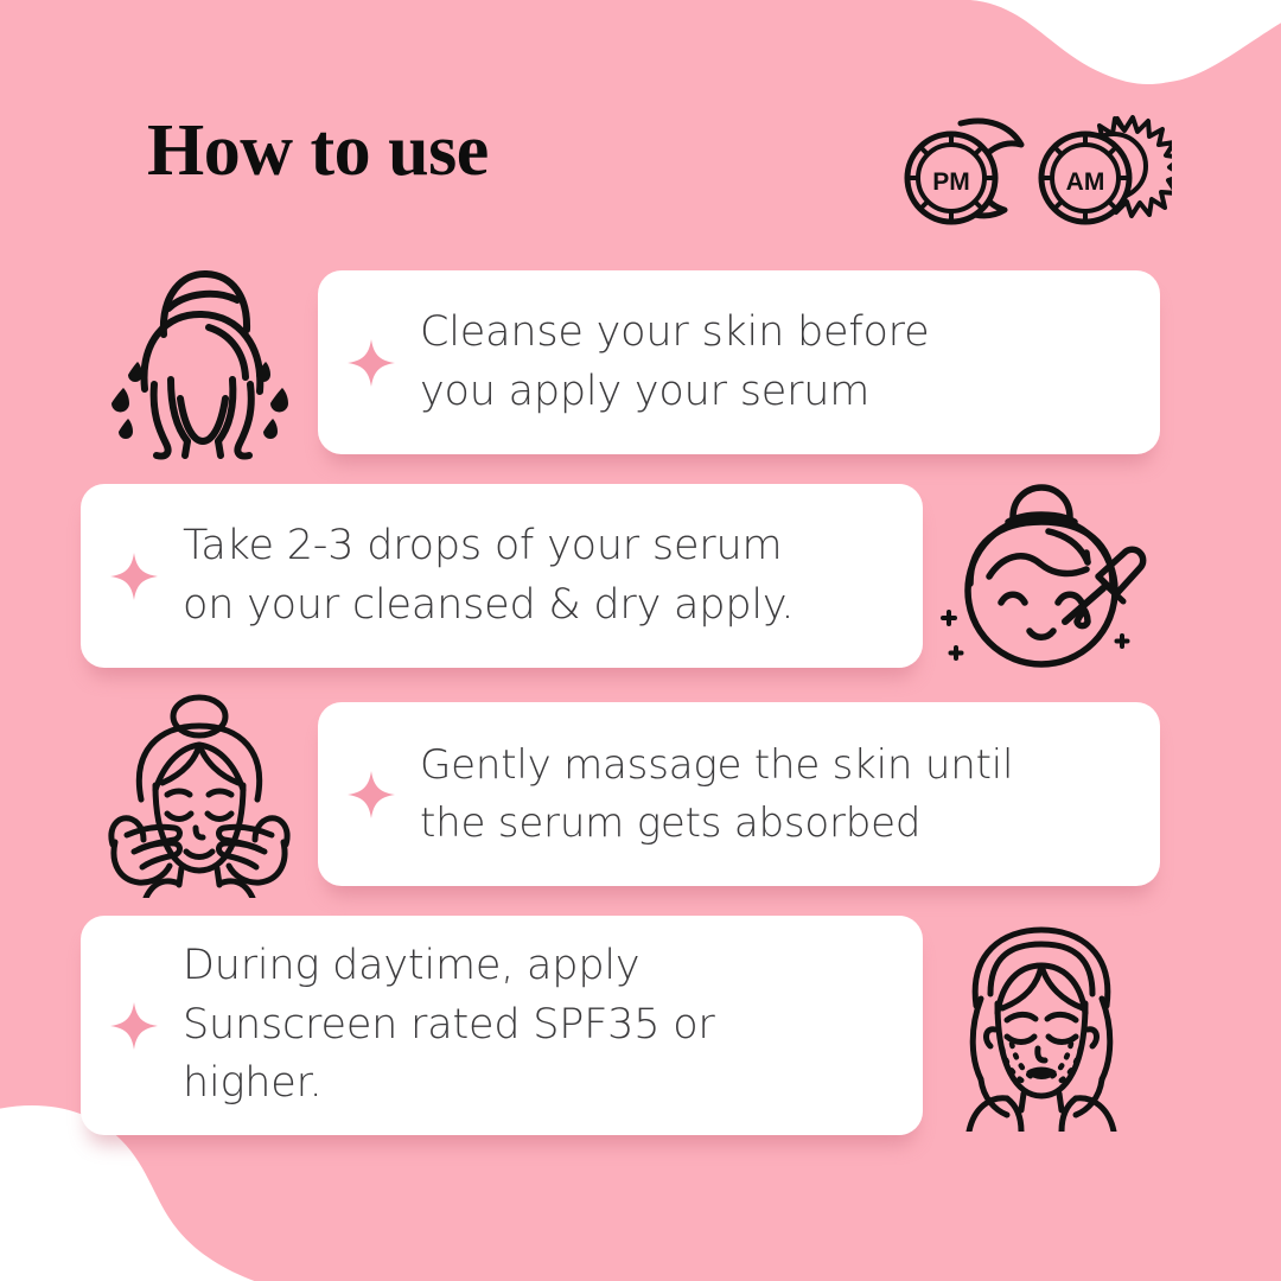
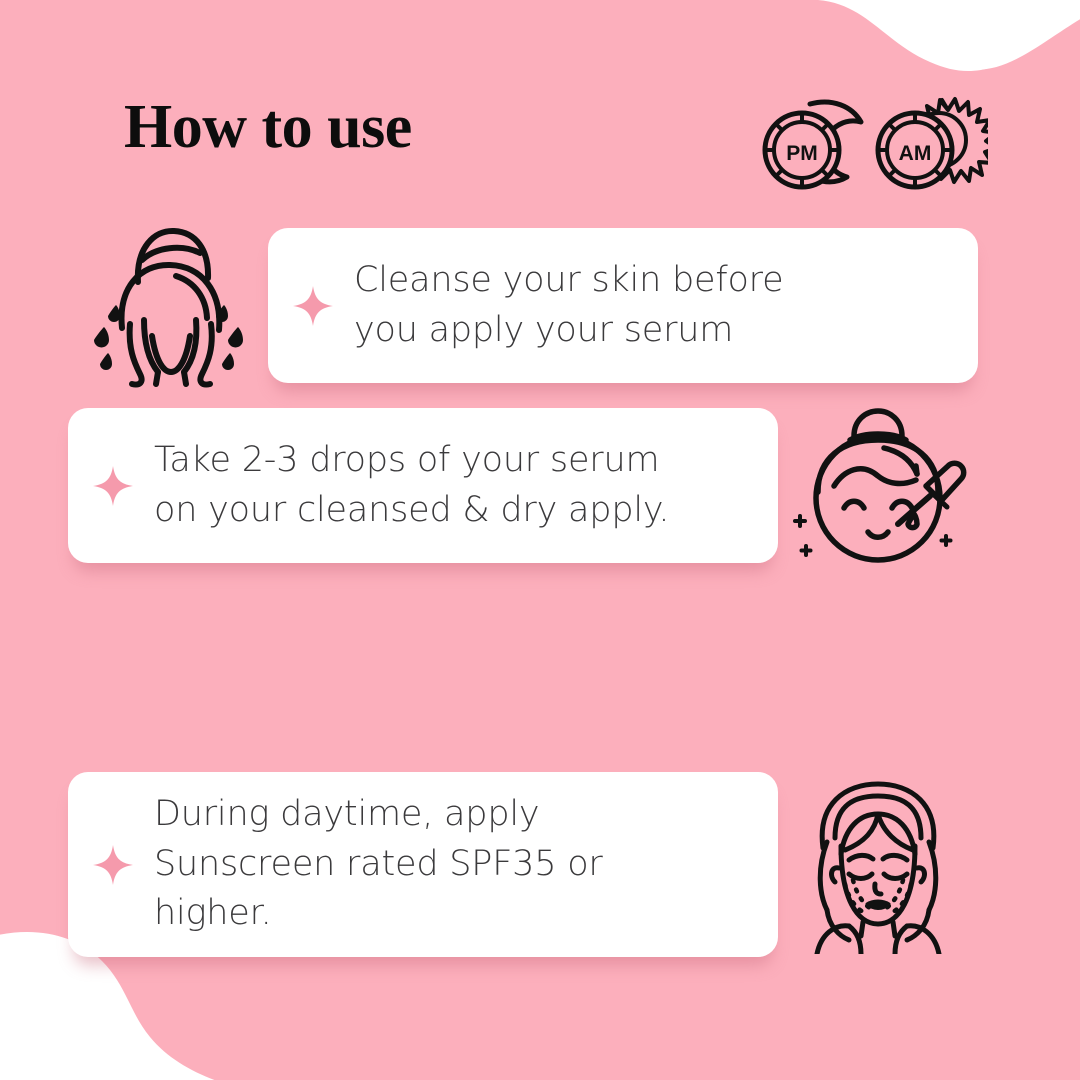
  How to use
  PM
  AM
  Cleanse your skin before
  you apply your serum
  Take 2-3 drops of your serum
  on your cleansed & dry apply.
- Gently massage the skin until
- the serum gets absorbed
  During daytime, apply
  Sunscreen rated SPF35 or
  higher.
